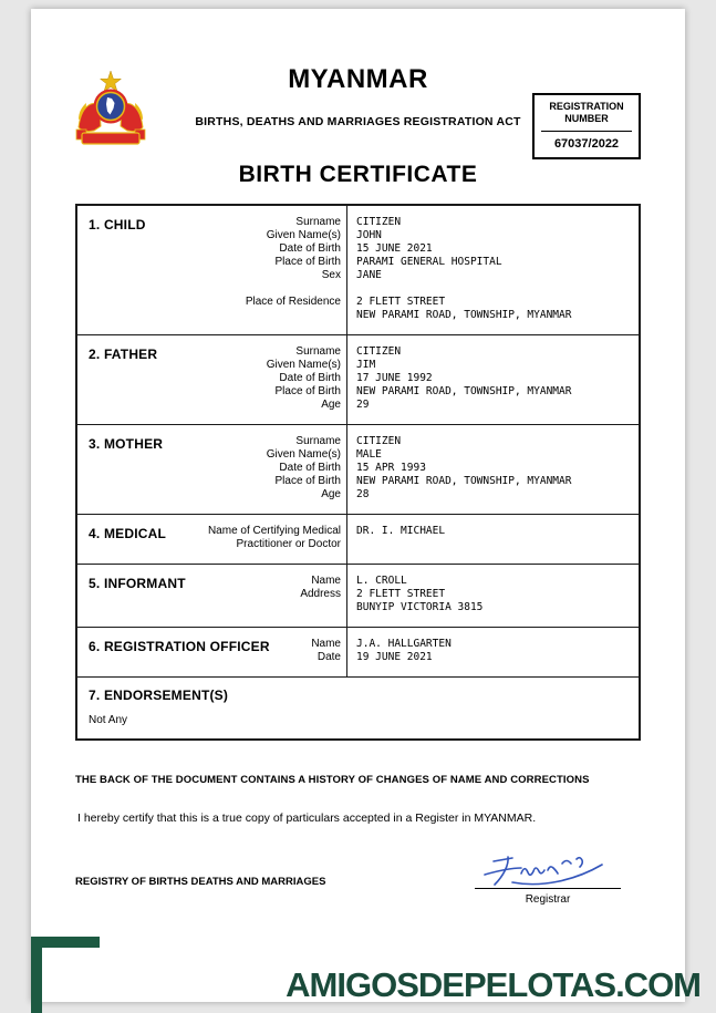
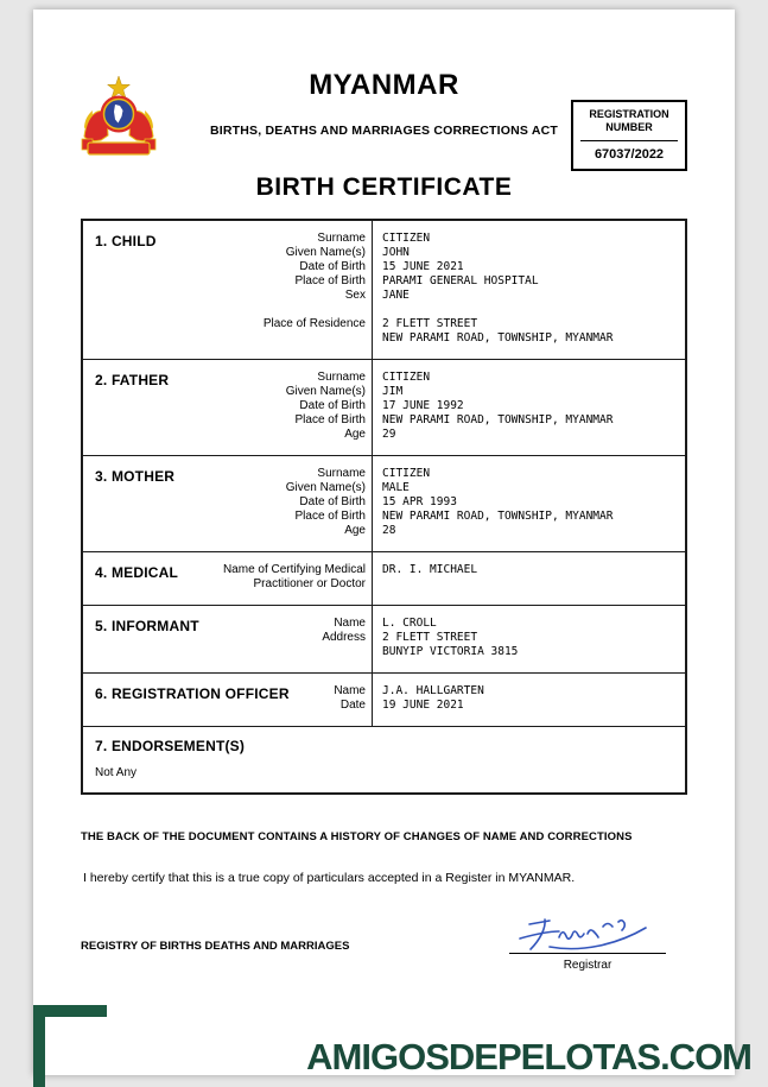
  MYANMAR
- BIRTHS, DEATHS AND MARRIAGES REGISTRATION ACT
+ BIRTHS, DEATHS AND MARRIAGES CORRECTIONS ACT
  REGISTRATION NUMBER
  67037/2022
  BIRTH CERTIFICATE
  1. CHILD
  Surname
  CITIZEN
  Given Name(s)
  JOHN
  Date of Birth
  15 JUNE 2021
  Place of Birth
  PARAMI GENERAL HOSPITAL
  Sex
  JANE
  Place of Residence
  2 FLETT STREET
  NEW PARAMI ROAD, TOWNSHIP, MYANMAR
  2. FATHER
  Surname
  CITIZEN
  Given Name(s)
  JIM
  Date of Birth
  17 JUNE 1992
  Place of Birth
  NEW PARAMI ROAD, TOWNSHIP, MYANMAR
  Age
  29
  3. MOTHER
  Surname
  CITIZEN
  Given Name(s)
  MALE
  Date of Birth
  15 APR 1993
  Place of Birth
  NEW PARAMI ROAD, TOWNSHIP, MYANMAR
  Age
  28
  4. MEDICAL
  Name of Certifying Medical Practitioner or Doctor
  DR. I. MICHAEL
  5. INFORMANT
  Name
  L. CROLL
  Address
  2 FLETT STREET
  BUNYIP VICTORIA 3815
  6. REGISTRATION OFFICER
  Name
  J.A. HALLGARTEN
  Date
  19 JUNE 2021
  7. ENDORSEMENT(S)
  Not Any
  THE BACK OF THE DOCUMENT CONTAINS A HISTORY OF CHANGES OF NAME AND CORRECTIONS
  I hereby certify that this is a true copy of particulars accepted in a Register in MYANMAR.
  REGISTRY OF BIRTHS DEATHS AND MARRIAGES
  Registrar
  AMIGOSDEPELOTAS.COM
